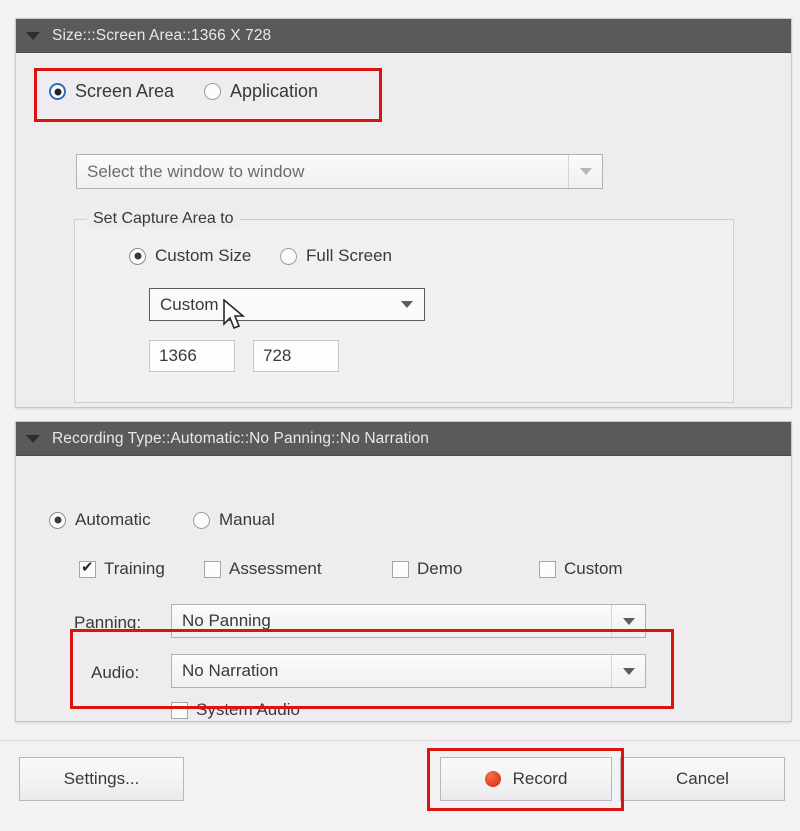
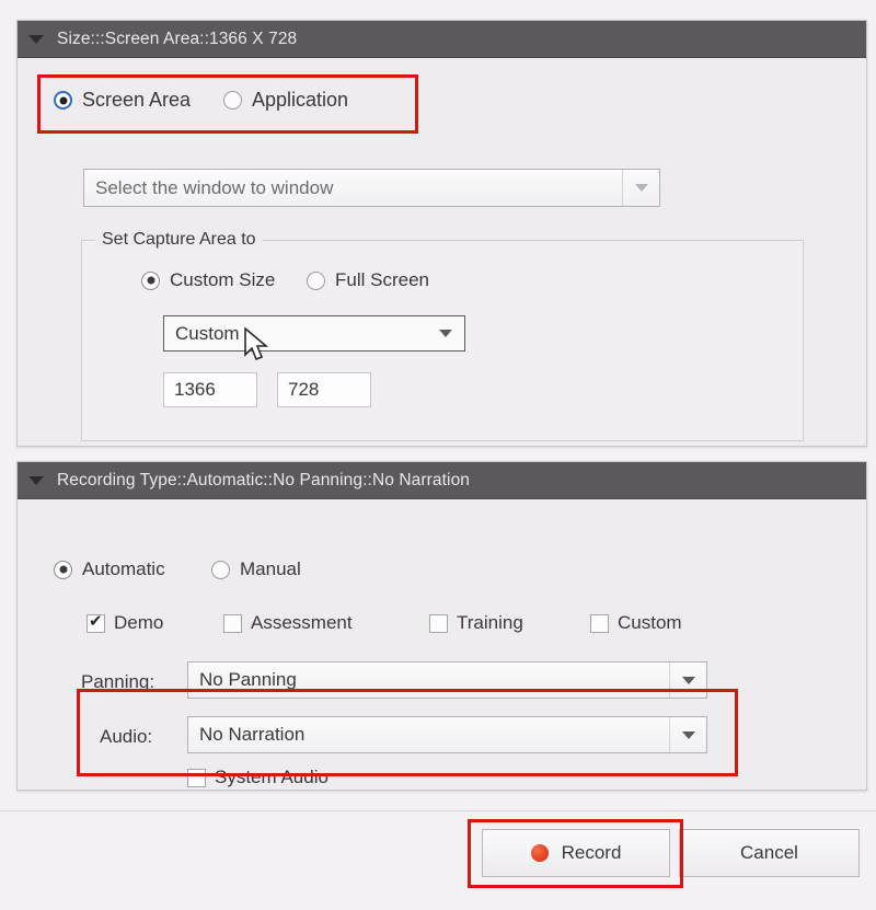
  Size:::Screen Area::1366 X 728
  Screen Area
  Application
  Select the window to window
  Set Capture Area to
  Custom Size
  Full Screen
  Custom
  1366
  728
  Recording Type::Automatic::No Panning::No Narration
  Automatic
  Manual
- Training
+ Demo
  Assessment
- Demo
+ Training
  Custom
  Panning:
  No Panning
  Audio:
  No Narration
  System Audio
- Settings...
  Record
  Cancel
